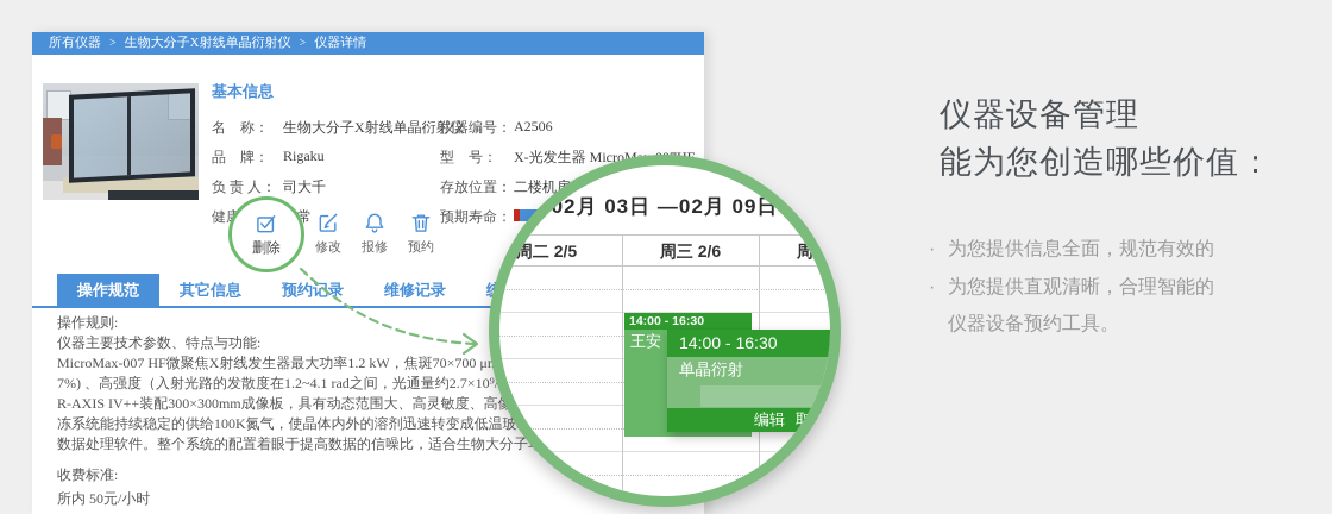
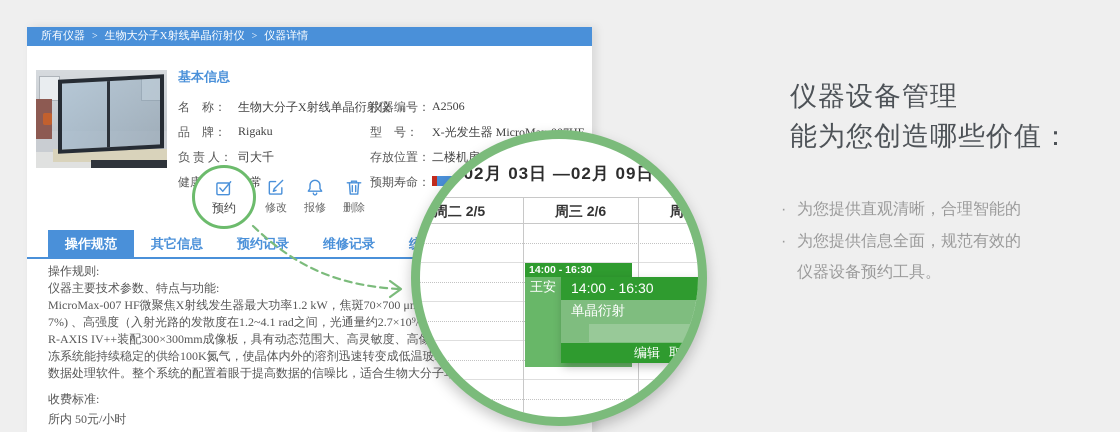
  所有仪器
  >
  生物大分子X射线单晶衍射仪
  >
  仪器详情
  基本信息
  名 称：
  生物大分子X射线单晶衍射仪
  品 牌：
  Rigaku
  负 责 人：
  司大千
  仪器编号：
  A2506
  型 号：
  存放位置：
  二楼机
  预期寿命：
- 删除
+ 预约
  修改
  报修
- 预约
+ 删除
  操作规范
  其它信息
  预约记录
  维修记录
  操作规则:
  仪器主要技术参数、特点与功能:
  MicroMax-007 HF微聚焦X射线发生器最大功率1.2 kW，焦斑70×700 μ
  7%) 、高强度（入射光路的发散度在1.2~4.1 rad之间，光通量约2.7×10⁹
  R-AXIS IV++装配300×300mm成像板，具有动态范围大、高灵敏度、高
  冻系统能持续稳定的供给100K氮气，使晶体内外的溶剂迅速转变成低温玻
  数据处理软件。整个系统的配置着眼于提高数据的信噪比，适合生物大分子
  收费标准:
  所内 50元/小时
  02月 03日 —02月 09日
  周二 2/5
  周三 2/6
  14:00 - 16:30
  王安
  14:00 - 16:30
  单晶衍射
  编辑
  取消
  仪器设备管理
  能为您创造哪些价值：
  ·
- 为您提供信息全面，规范有效的
+ 为您提供直观清晰，合理智能的
  ·
- 为您提供直观清晰，合理智能的
+ 为您提供信息全面，规范有效的
  仪器设备预约工具。
